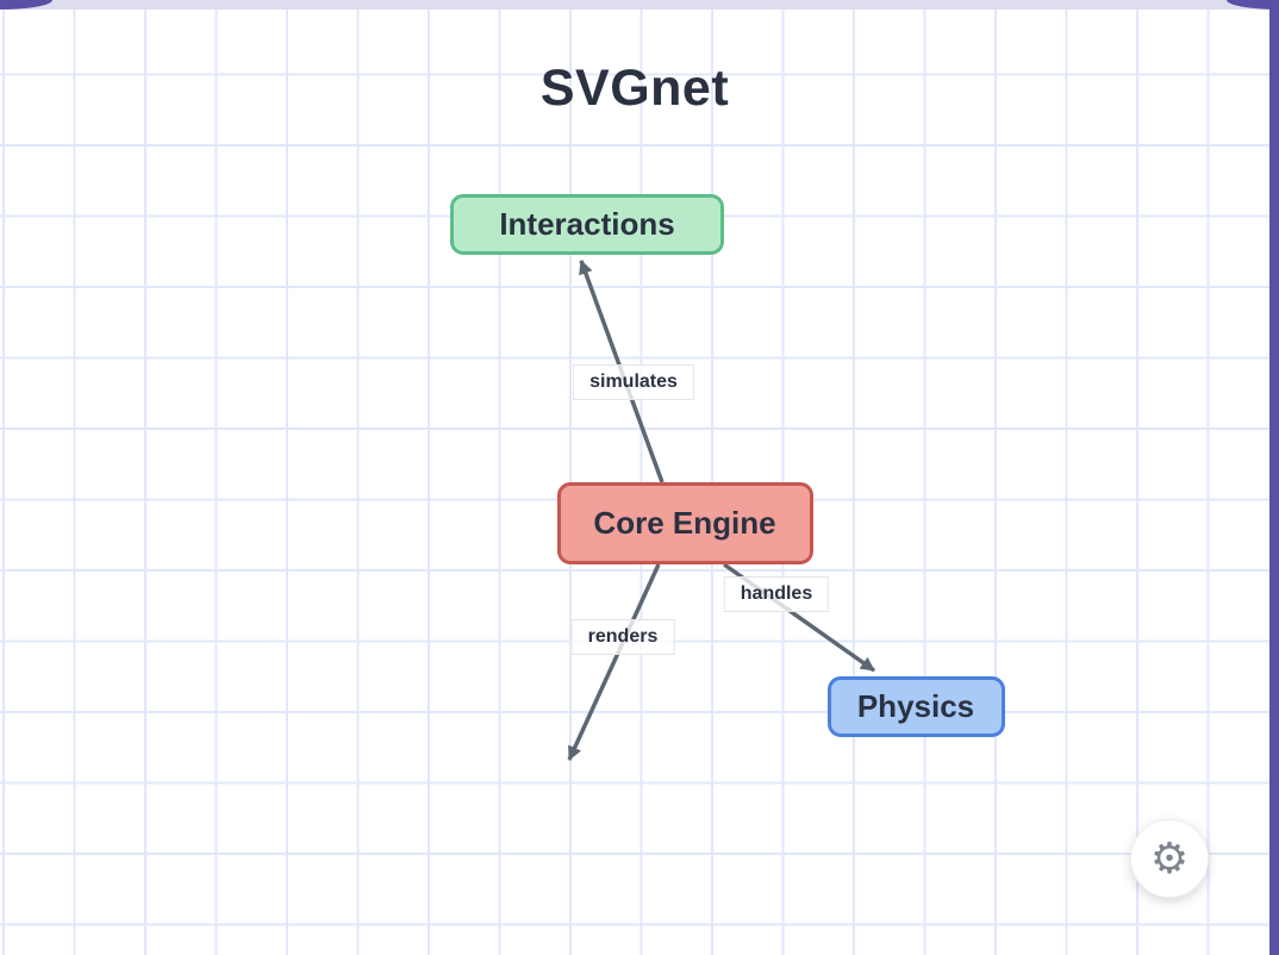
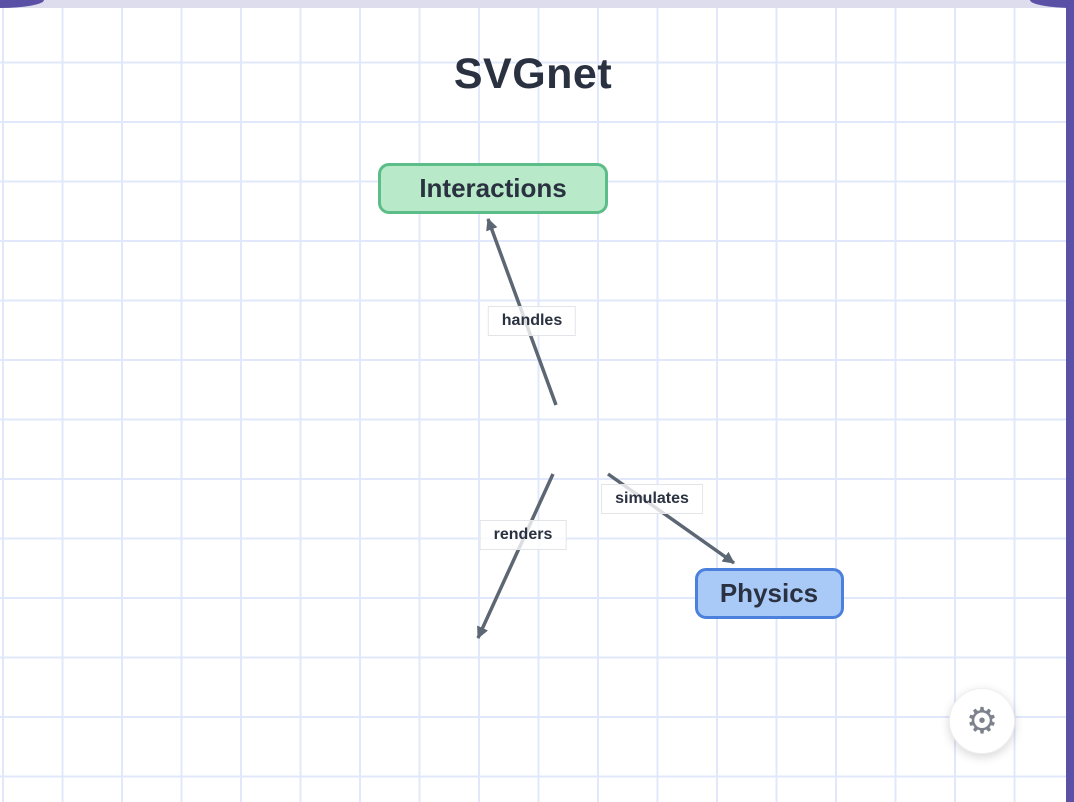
  SVGnet
- simulates
+ handles
  renders
- handles
+ simulates
  Interactions
- Core Engine
  Physics
  ⚙
